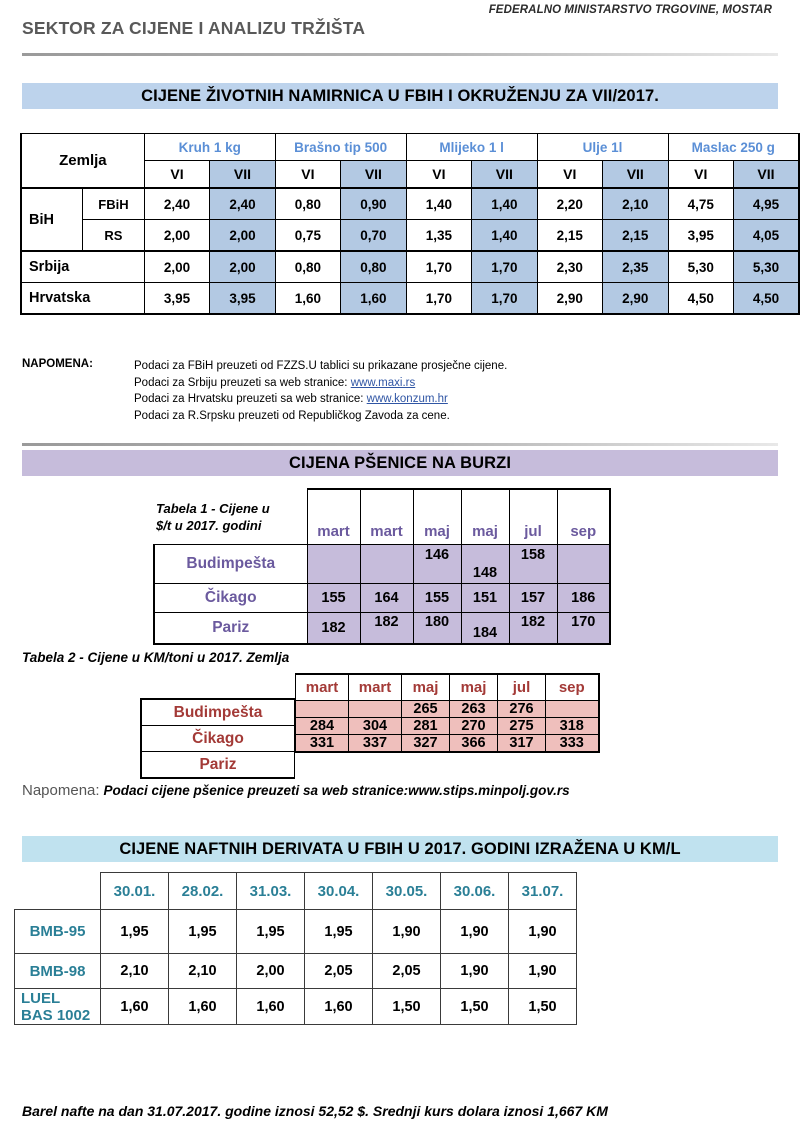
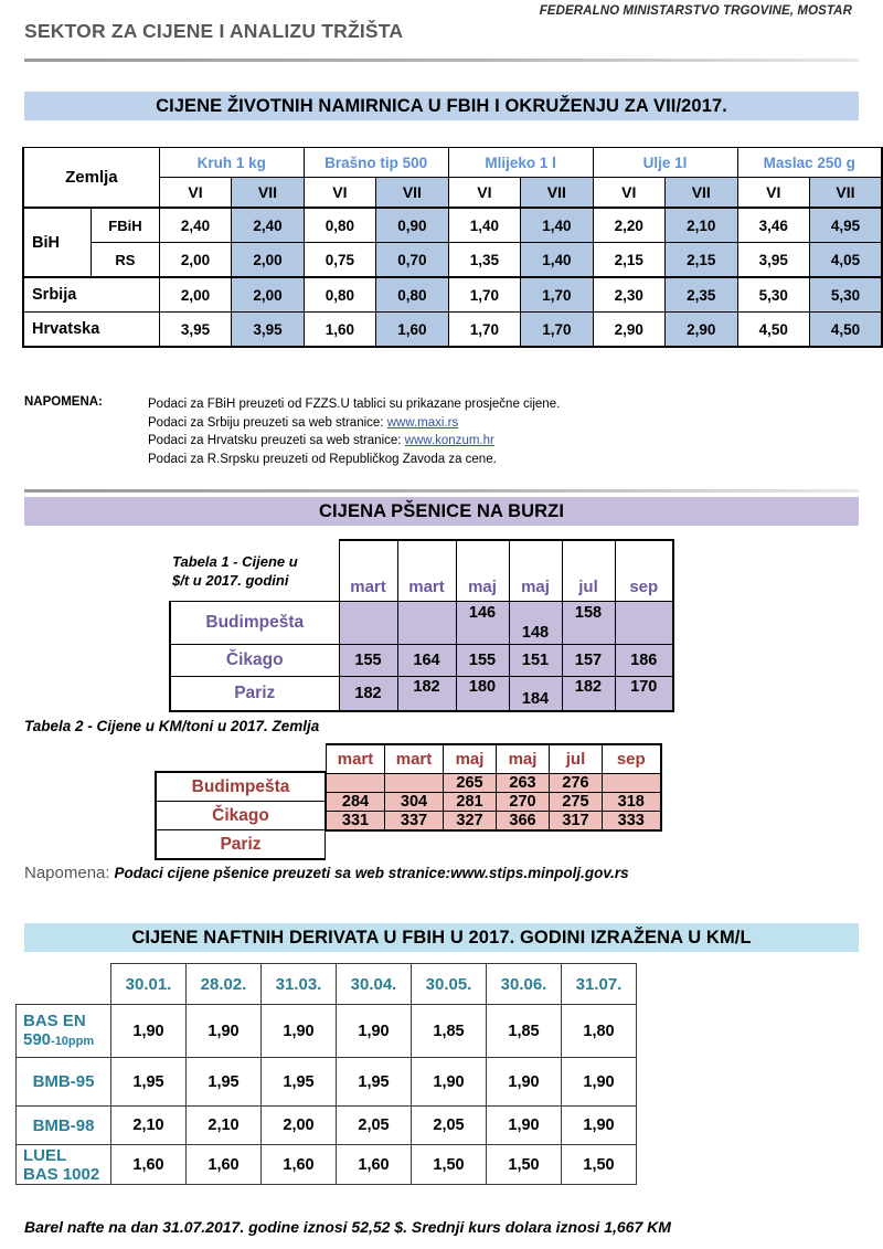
  FEDERALNO MINISTARSTVO TRGOVINE, MOSTAR
  SEKTOR ZA CIJENE I ANALIZU TRŽIŠTA
  CIJENE ŽIVOTNIH NAMIRNICA U FBIH I OKRUŽENJU ZA VII/2017.
  Zemlja	Kruh 1 kg	Brašno tip 500	Mlijeko 1 l	Ulje 1l	Maslac 250 g
  VI	VII	VI	VII	VI	VII	VI	VII	VI	VII
- BiH	FBiH	2,40	2,40	0,80	0,90	1,40	1,40	2,20	2,10	4,75	4,95
+ BiH	FBiH	2,40	2,40	0,80	0,90	1,40	1,40	2,20	2,10	3,46	4,95
  RS	2,00	2,00	0,75	0,70	1,35	1,40	2,15	2,15	3,95	4,05
  Srbija	2,00	2,00	0,80	0,80	1,70	1,70	2,30	2,35	5,30	5,30
  Hrvatska	3,95	3,95	1,60	1,60	1,70	1,70	2,90	2,90	4,50	4,50
  NAPOMENA:
  Podaci za FBiH preuzeti od FZZS.U tablici su prikazane prosječne cijene.
  Podaci za Srbiju preuzeti sa web stranice: www.maxi.rs
  Podaci za Hrvatsku preuzeti sa web stranice: www.konzum.hr
  Podaci za R.Srpsku preuzeti od Republičkog Zavoda za cene.
  CIJENA PŠENICE NA BURZI
  Tabela 1 - Cijene u $/t u 2017. godini	mart	mart	maj	maj	jul	sep
  Budimpešta			146	148	158
  Čikago	155	164	155	151	157	186
  Pariz	182	182	180	184	182	170
  Tabela 2 - Cijene u KM/toni u 2017. Zemlja
  mart	mart	maj	maj	jul	sep
  		265	263	276
  284	304	281	270	275	318
  331	337	327	366	317	333
  Budimpešta
  Čikago
  Pariz
  Napomena: Podaci cijene pšenice preuzeti sa web stranice:www.stips.minpolj.gov.rs
  CIJENE NAFTNIH DERIVATA U FBIH U 2017. GODINI IZRAŽENA U KM/L
  	30.01.	28.02.	31.03.	30.04.	30.05.	30.06.	31.07.
+ BAS EN 590-10ppm	1,90	1,90	1,90	1,90	1,85	1,85	1,80
  BMB-95	1,95	1,95	1,95	1,95	1,90	1,90	1,90
  BMB-98	2,10	2,10	2,00	2,05	2,05	1,90	1,90
  LUEL BAS 1002	1,60	1,60	1,60	1,60	1,50	1,50	1,50
  Barel nafte na dan 31.07.2017. godine iznosi 52,52 $. Srednji kurs dolara iznosi 1,667 KM
